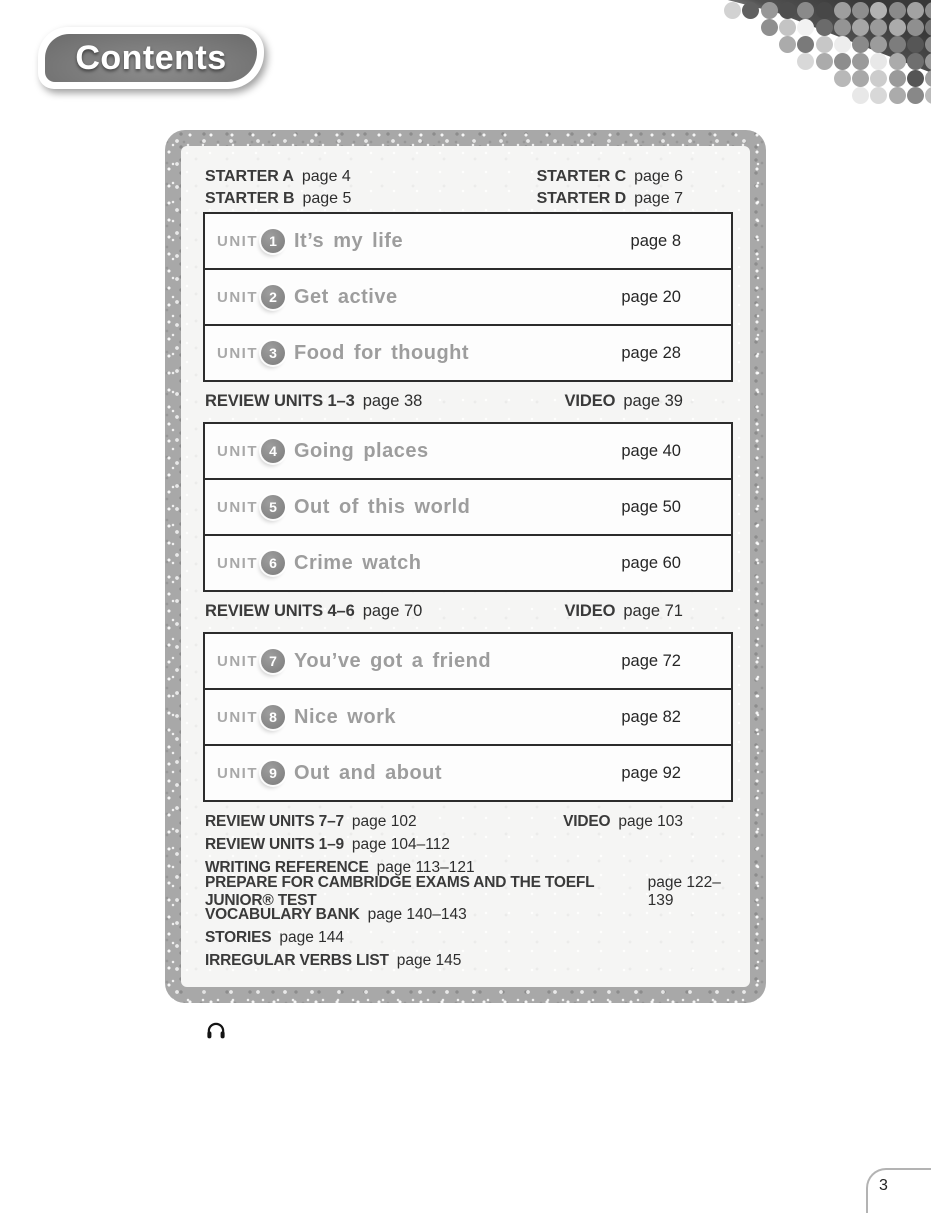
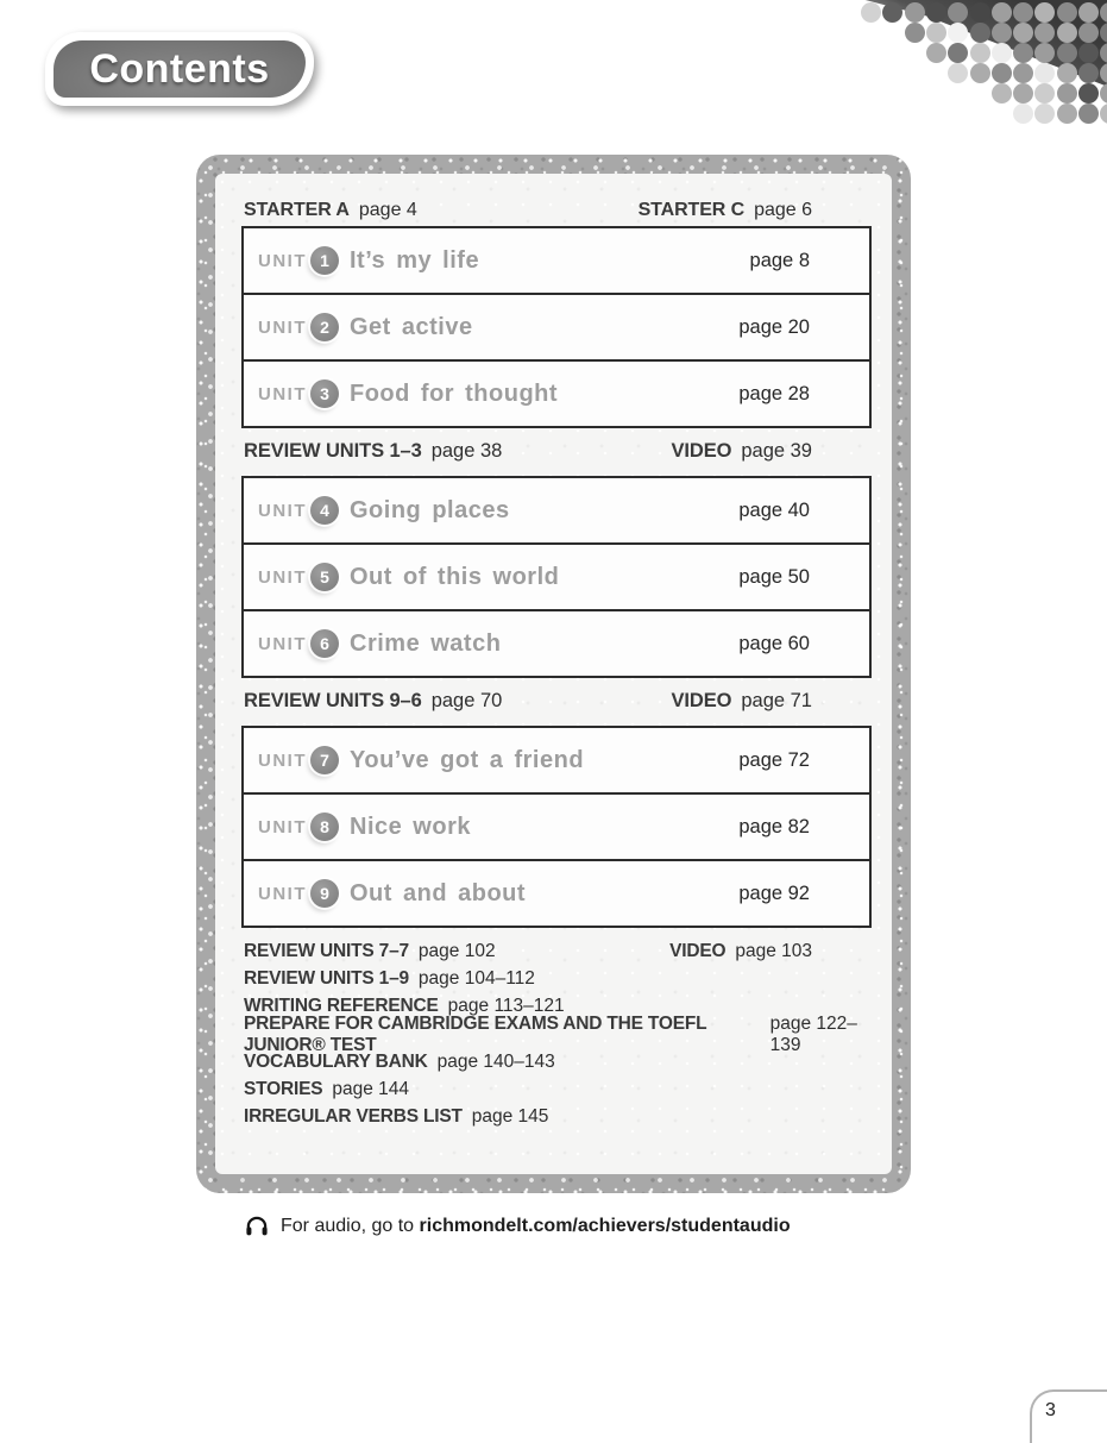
  Contents
  STARTER A page 4
  STARTER C page 6
- STARTER B page 5
- STARTER D page 7
  UNIT
  1
  It’s my life
  page 8
  UNIT
  2
  Get active
  page 20
  UNIT
  3
  Food for thought
  page 28
  REVIEW UNITS 1–3 page 38
  VIDEO page 39
  UNIT
  4
  Going places
  page 40
  UNIT
  5
  Out of this world
  page 50
  UNIT
  6
  Crime watch
  page 60
- REVIEW UNITS 4–6 page 70
+ REVIEW UNITS 9–6 page 70
  VIDEO page 71
  UNIT
  7
  You’ve got a friend
  page 72
  UNIT
  8
  Nice work
  page 82
  UNIT
  9
  Out and about
  page 92
  REVIEW UNITS 7–7 page 102
  VIDEO page 103
  REVIEW UNITS 1–9
  page 104–112
  WRITING REFERENCE
  page 113–121
  PREPARE FOR CAMBRIDGE EXAMS AND THE TOEFL JUNIOR® TEST
  page 122–139
  VOCABULARY BANK
  page 140–143
  STORIES
  page 144
  IRREGULAR VERBS LIST
  page 145
+ For audio, go to richmondelt.com/achievers/studentaudio
  3
